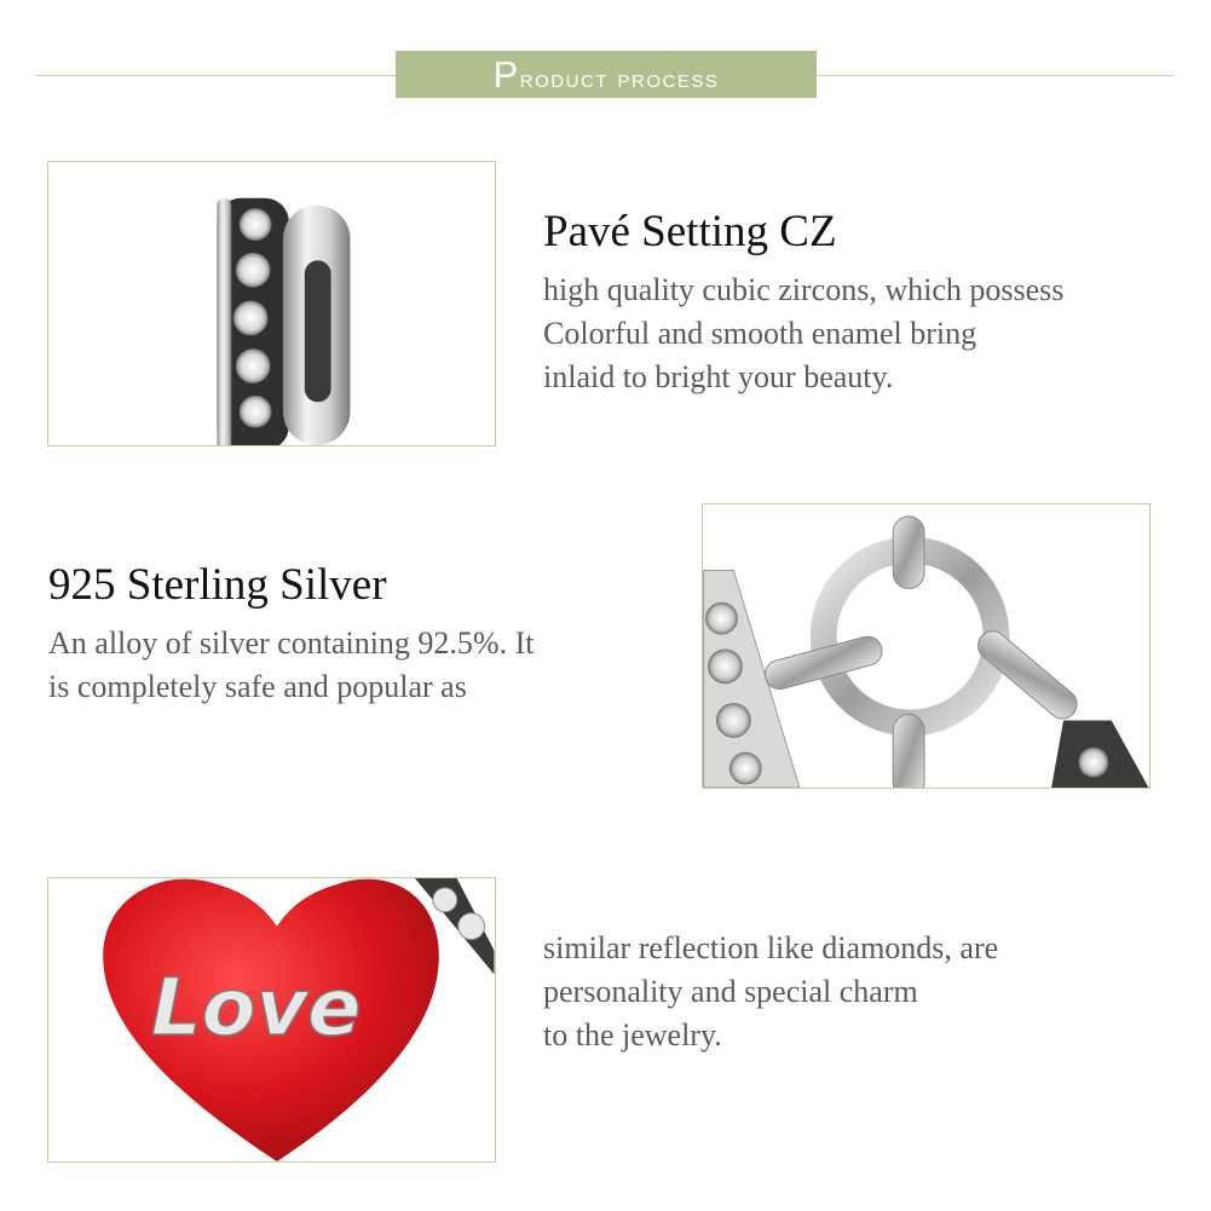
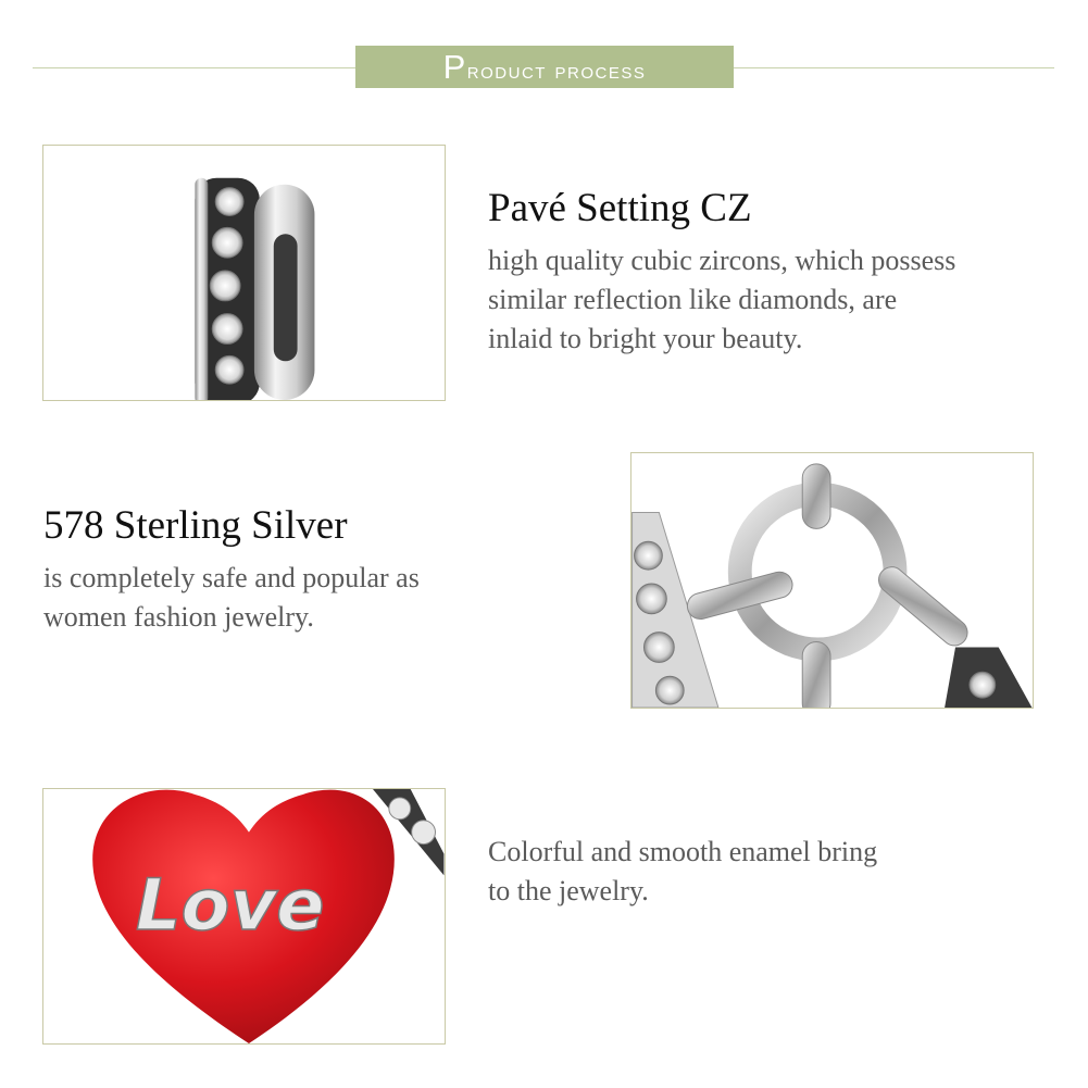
  Product process
  Pavé Setting CZ
  high quality cubic zircons, which possess
- Colorful and smooth enamel bring
+ similar reflection like diamonds, are
  inlaid to bright your beauty.
- 925 Sterling Silver
+ 578 Sterling Silver
- An alloy of silver containing 92.5%. It
  is completely safe and popular as
+ women fashion jewelry.
  Love
- similar reflection like diamonds, are
+ Colorful and smooth enamel bring
- personality and special charm
  to the jewelry.
